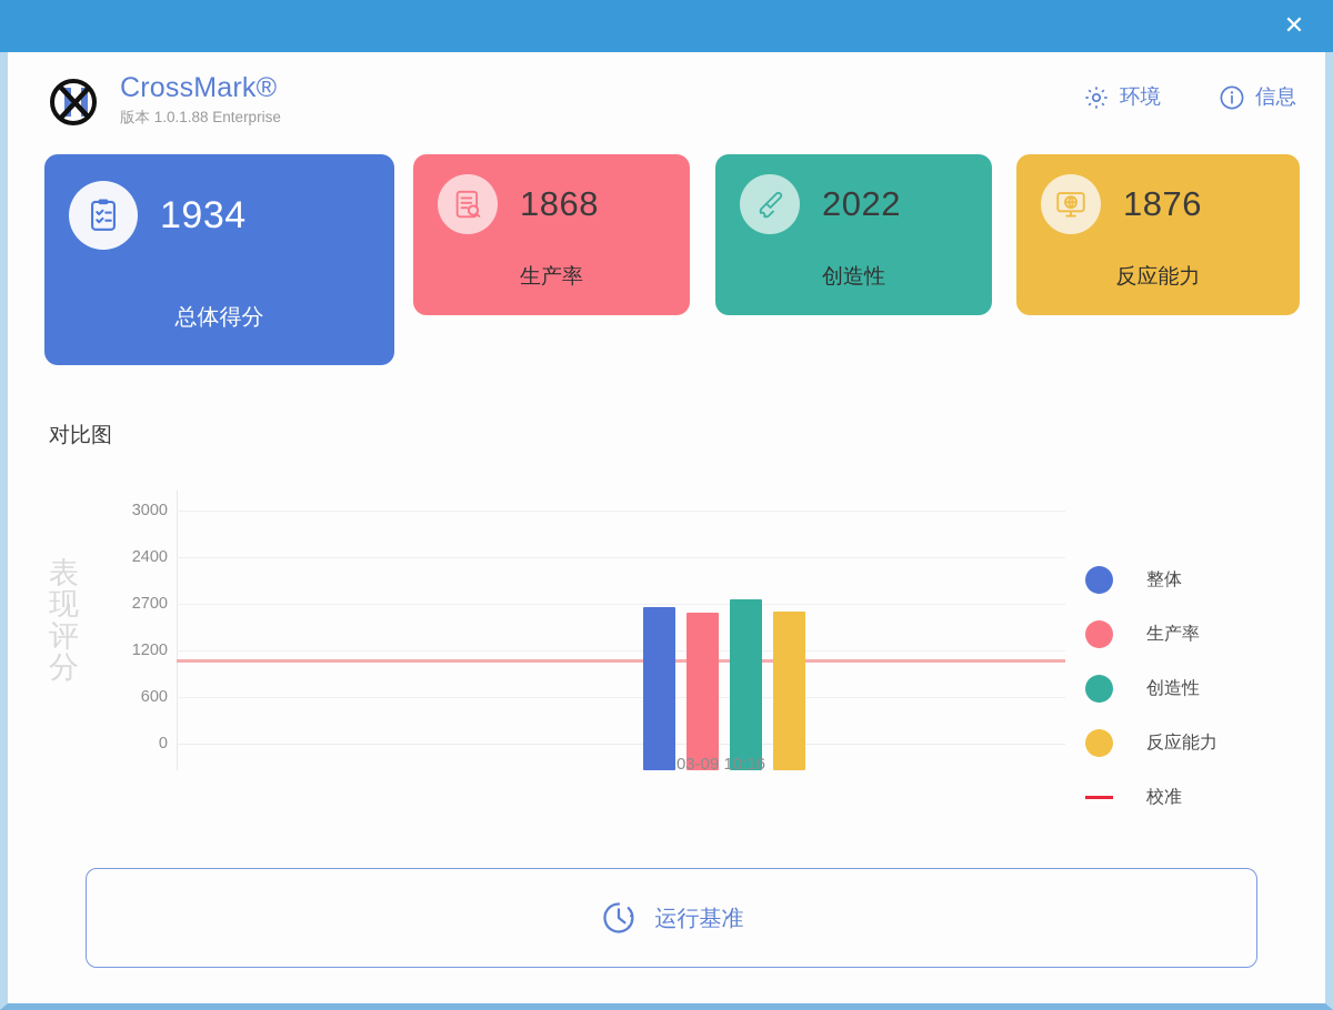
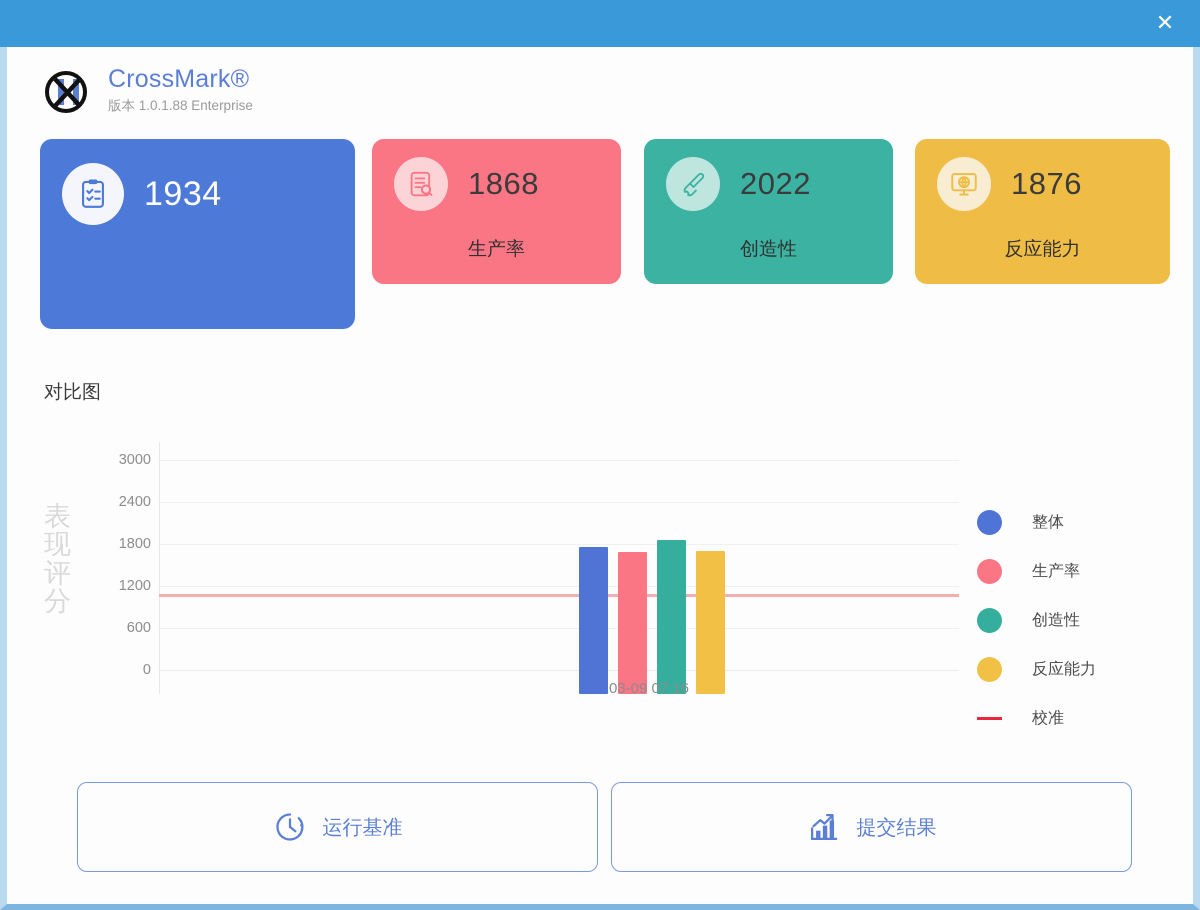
  ✕
  CrossMark®
  版本 1.0.1.88 Enterprise
- 环境
- 信息
  1934
- 总体得分
  1868
  生产率
  2022
  创造性
  1876
  反应能力
  对比图
  表现评分
  3000
  2400
- 2700
+ 1800
  1200
  600
  0
- 03-09 10:16
+ 03-09 07:16
  整体
  生产率
  创造性
  反应能力
  校准
  运行基准
+ 提交结果
